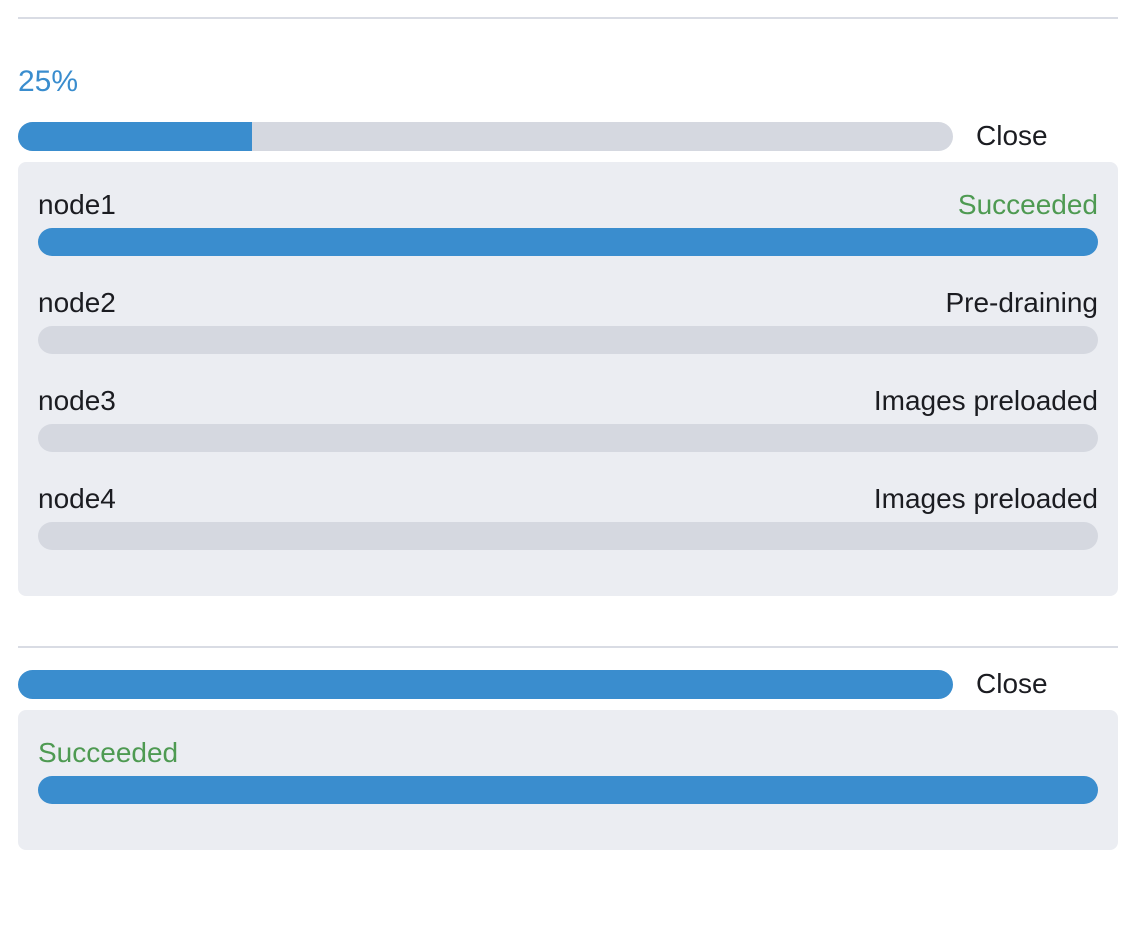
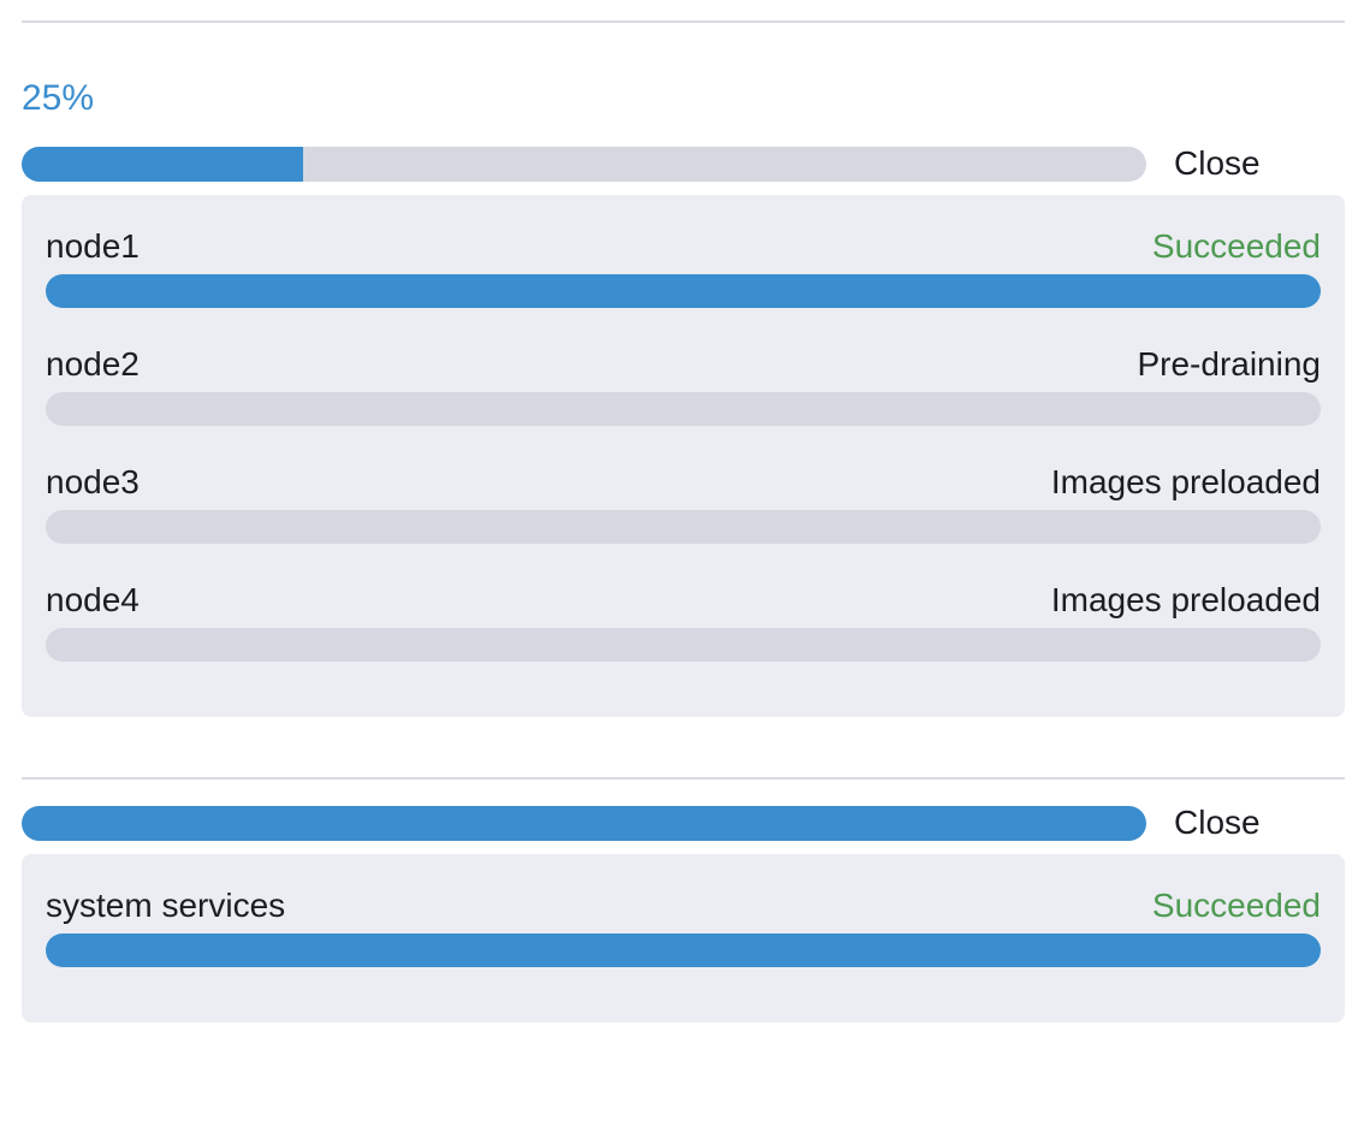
  25%
  Close
  node1
  Succeeded
  node2
  Pre-draining
  node3
  Images preloaded
  node4
  Images preloaded
  Close
+ system services
  Succeeded
